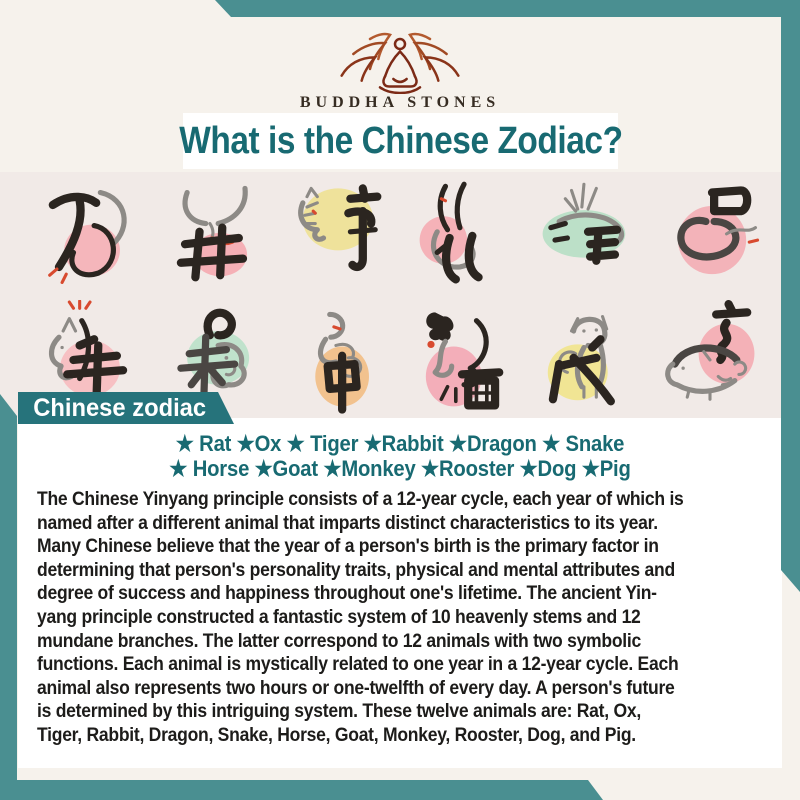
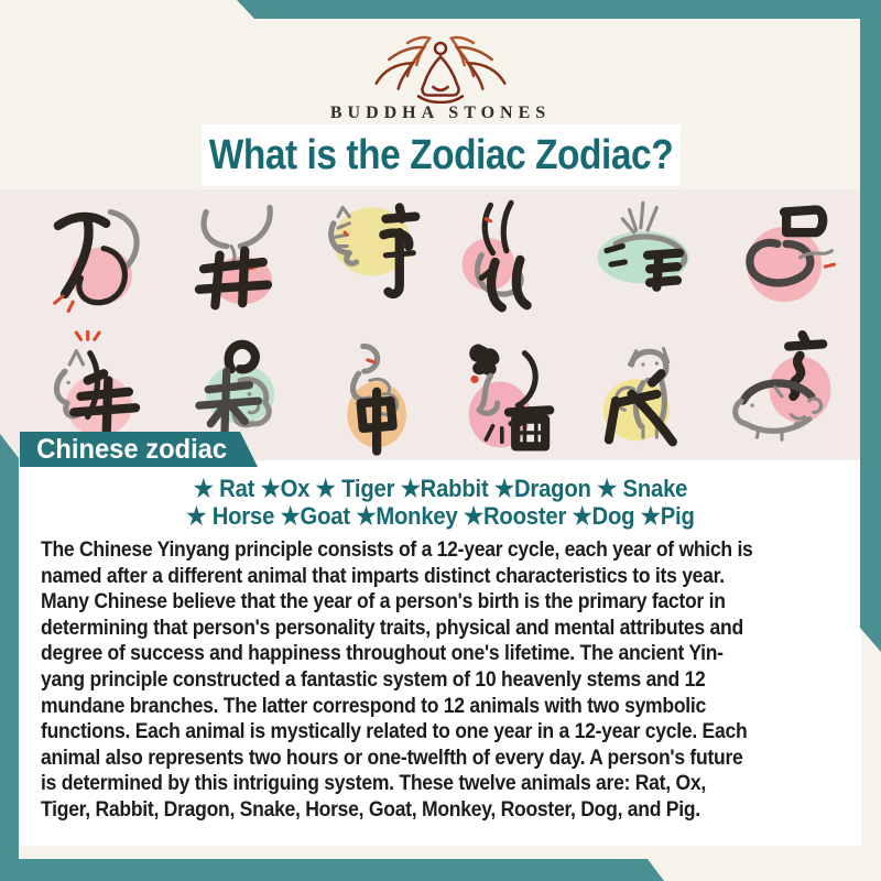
  BUDDHA STONES
- What is the Chinese Zodiac?
+ What is the Zodiac Zodiac?
  Chinese zodiac
  ★ Rat ★Ox ★ Tiger ★Rabbit ★Dragon ★ Snake
  ★ Horse ★Goat ★Monkey ★Rooster ★Dog ★Pig
  The Chinese Yinyang principle consists of a 12-year cycle, each year of which is
  named after a different animal that imparts distinct characteristics to its year.
  Many Chinese believe that the year of a person's birth is the primary factor in
  determining that person's personality traits, physical and mental attributes and
  degree of success and happiness throughout one's lifetime. The ancient Yin-
  yang principle constructed a fantastic system of 10 heavenly stems and 12
  mundane branches. The latter correspond to 12 animals with two symbolic
  functions. Each animal is mystically related to one year in a 12-year cycle. Each
  animal also represents two hours or one-twelfth of every day. A person's future
  is determined by this intriguing system. These twelve animals are: Rat, Ox,
  Tiger, Rabbit, Dragon, Snake, Horse, Goat, Monkey, Rooster, Dog, and Pig.
